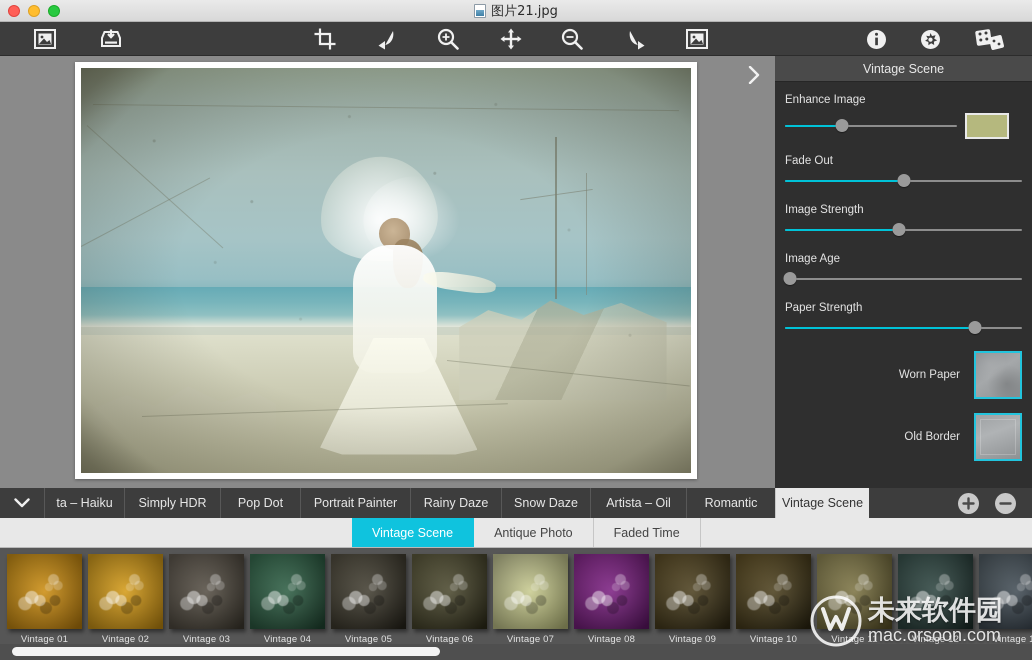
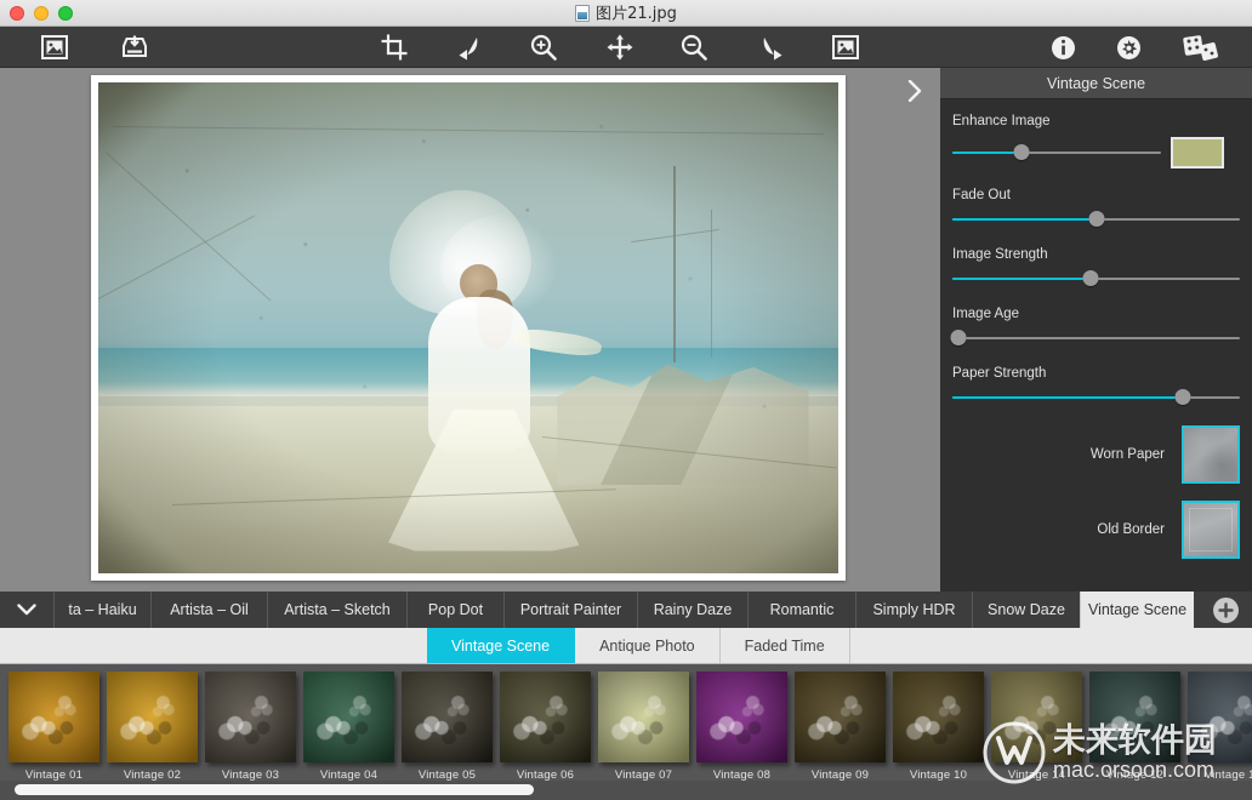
  图片21.jpg
  Vintage Scene
  Enhance Image
  Fade Out
  Image Strength
  Image Age
  Paper Strength
  Worn Paper
  Old Border
  ta – Haiku
- Simply HDR
+ Artista – Oil
+ Artista – Sketch
  Pop Dot
  Portrait Painter
  Rainy Daze
- Snow Daze
+ Romantic
- Artista – Oil
+ Simply HDR
- Romantic
+ Snow Daze
  Vintage Scene
  Vintage Scene
  Antique Photo
  Faded Time
  Vintage 01
  Vintage 02
  Vintage 03
  Vintage 04
  Vintage 05
  Vintage 06
  Vintage 07
  Vintage 08
  Vintage 09
  Vintage 10
- Vintage 11
+ Vintage 14
  Vintage 12
  Vintage
  未来软件园
  mac.orsoon.com
